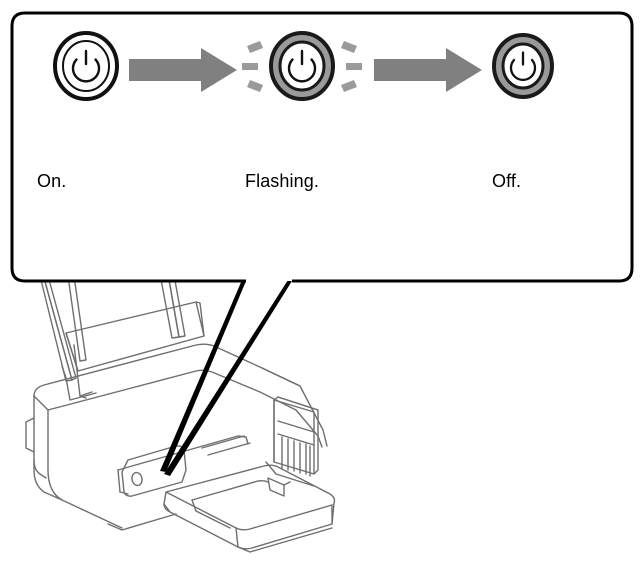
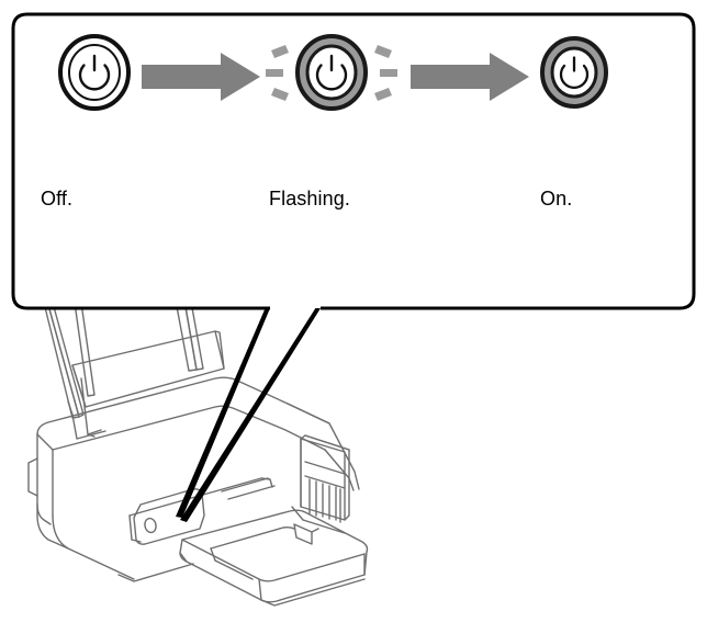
- On.
+ Off.
  Flashing.
- Off.
+ On.
